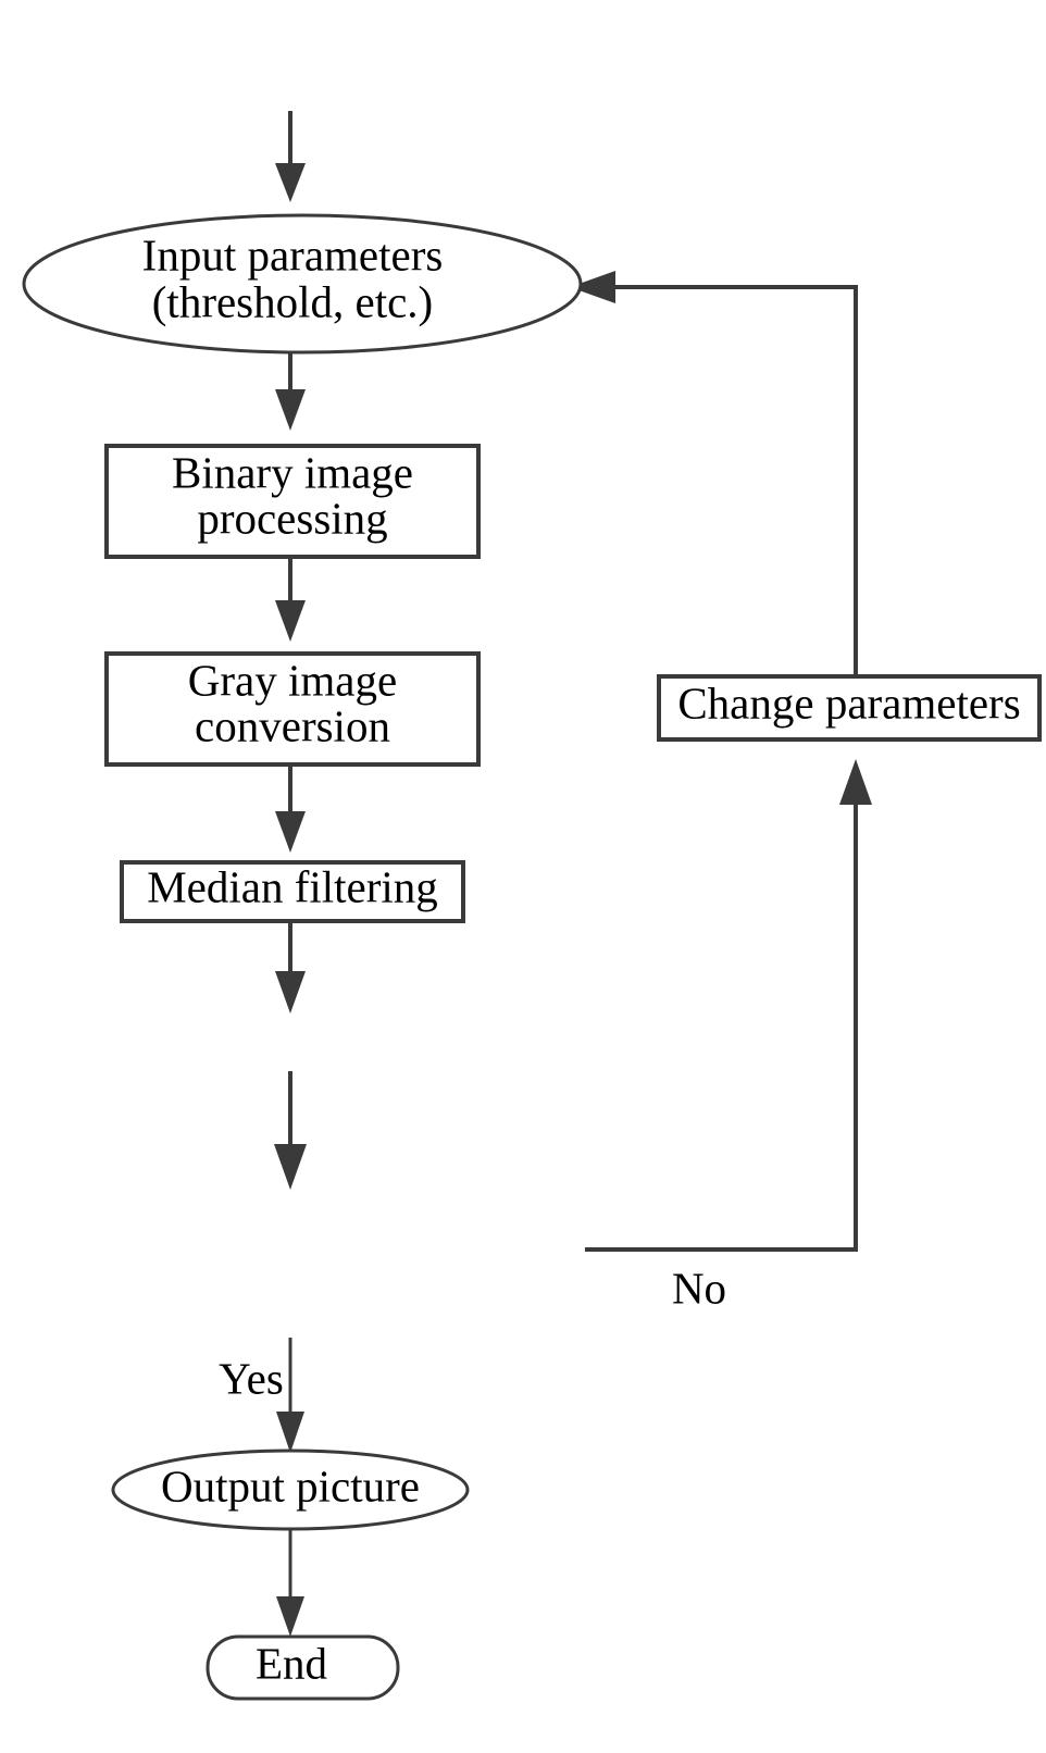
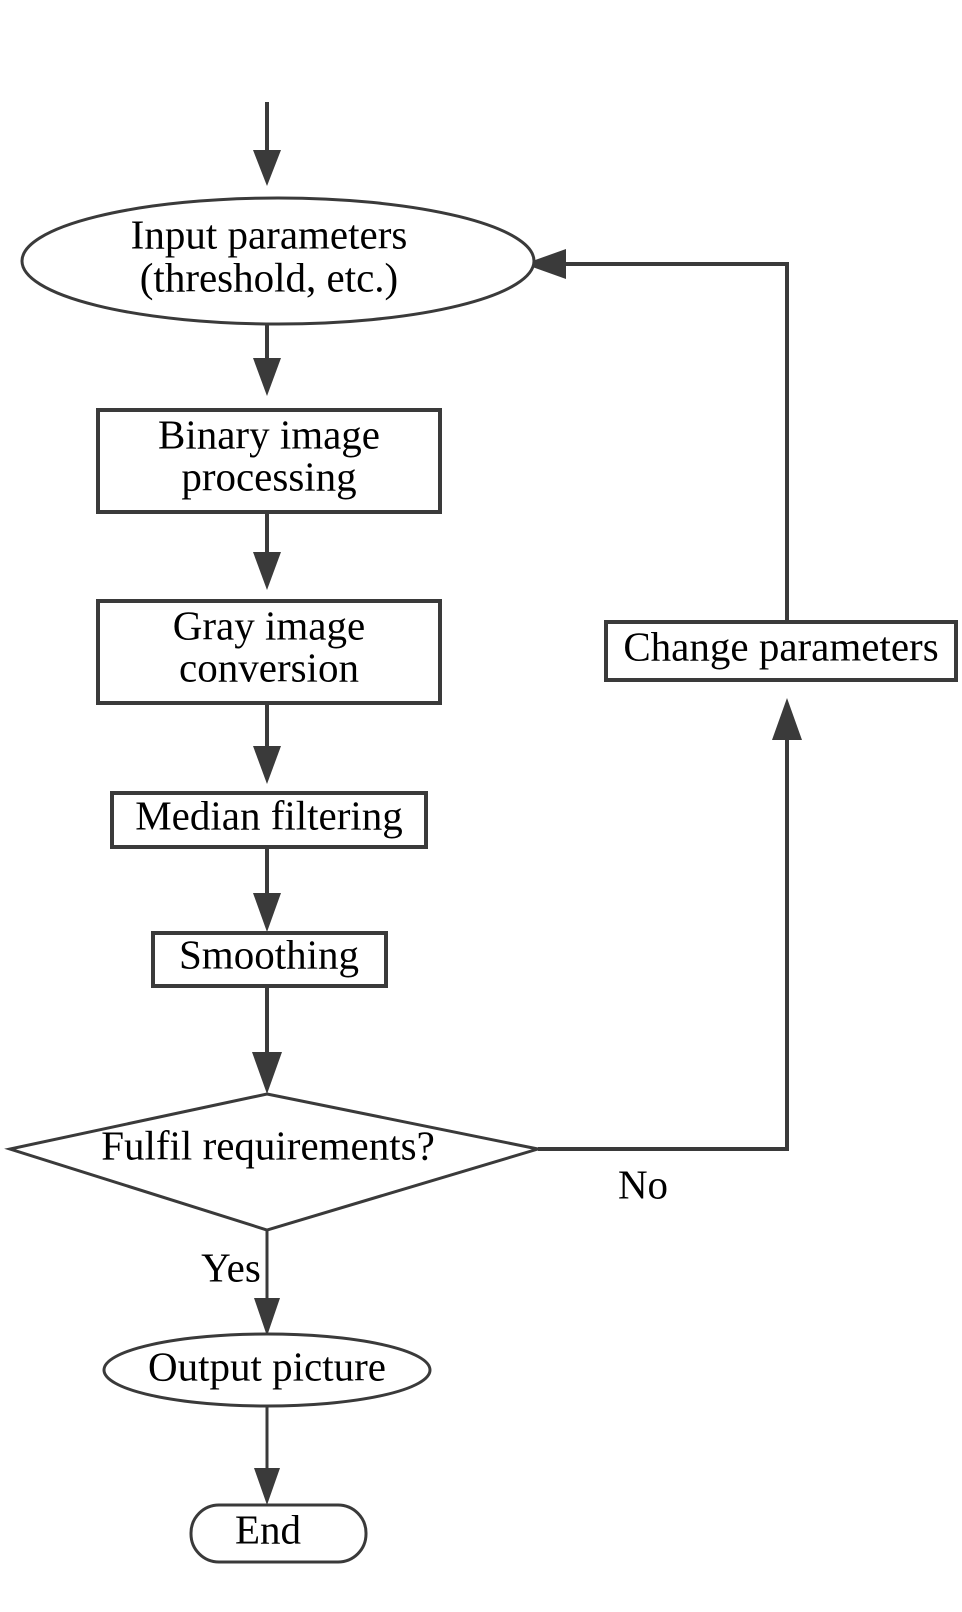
  Input parameters
  (threshold, etc.)
  Binary image
  processing
  Gray image
  conversion
  Median filtering
+ Smoothing
+ Fulfil requirements?
  Change parameters
  Output picture
  End
  No
  Yes
